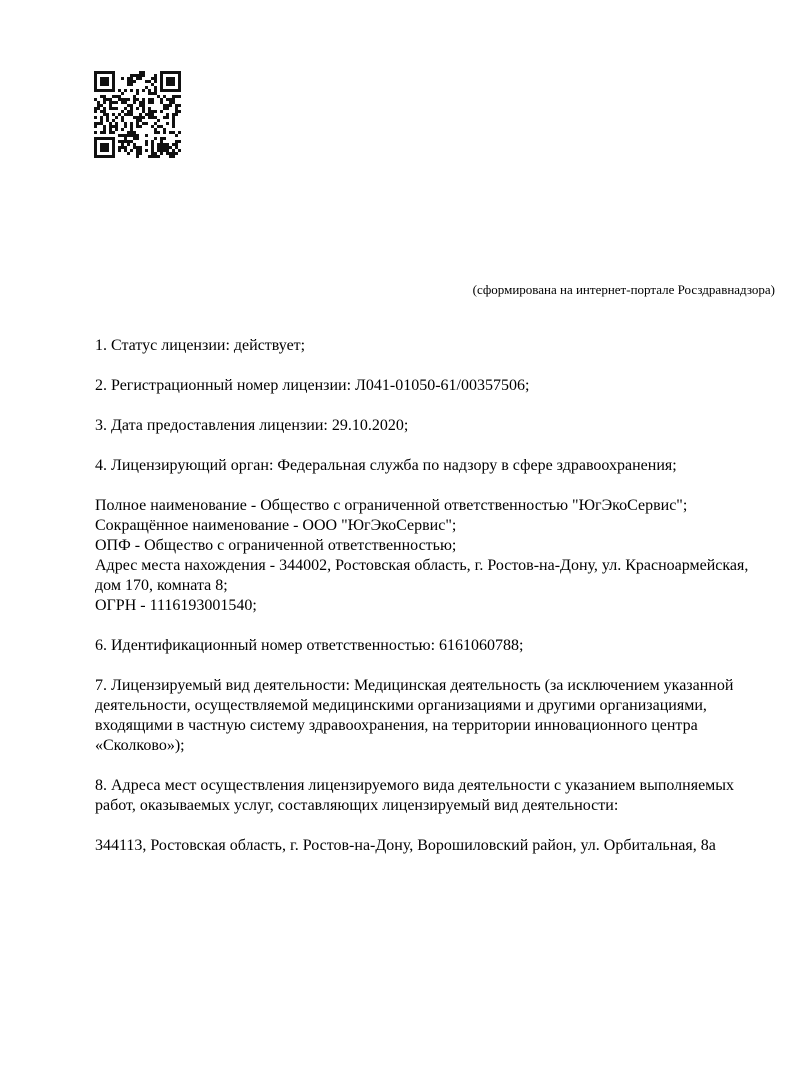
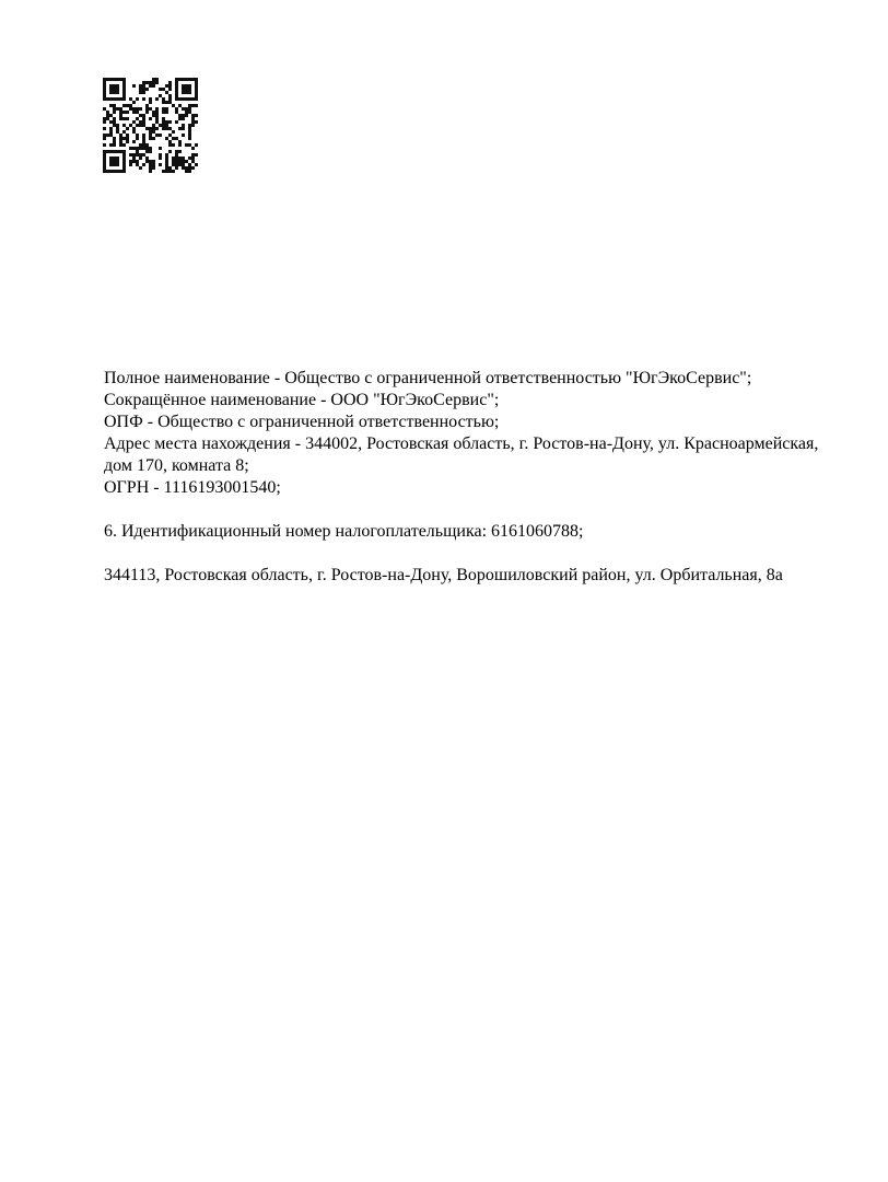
- (сформирована на интернет-портале Росздравнадзора)
- 1. Статус лицензии: действует;
- 2. Регистрационный номер лицензии: Л041-01050-61/00357506;
- 3. Дата предоставления лицензии: 29.10.2020;
- 4. Лицензирующий орган: Федеральная служба по надзору в сфере здравоохранения;
  Полное наименование - Общество с ограниченной ответственностью "ЮгЭкоСервис";
  Сокращённое наименование - ООО "ЮгЭкоСервис";
  ОПФ - Общество с ограниченной ответственностью;
  Адрес места нахождения - 344002, Ростовская область, г. Ростов-на-Дону, ул. Красноармейская,
  дом 170, комната 8;
  ОГРН - 1116193001540;
- 6. Идентификационный номер ответственностью: 6161060788;
+ 6. Идентификационный номер налогоплательщика: 6161060788;
- 7. Лицензируемый вид деятельности: Медицинская деятельность (за исключением указанной
- деятельности, осуществляемой медицинскими организациями и другими организациями,
- входящими в частную систему здравоохранения, на территории инновационного центра
- «Сколково»);
- 8. Адреса мест осуществления лицензируемого вида деятельности с указанием выполняемых
- работ, оказываемых услуг, составляющих лицензируемый вид деятельности:
  344113, Ростовская область, г. Ростов-на-Дону, Ворошиловский район, ул. Орбитальная, 8а
